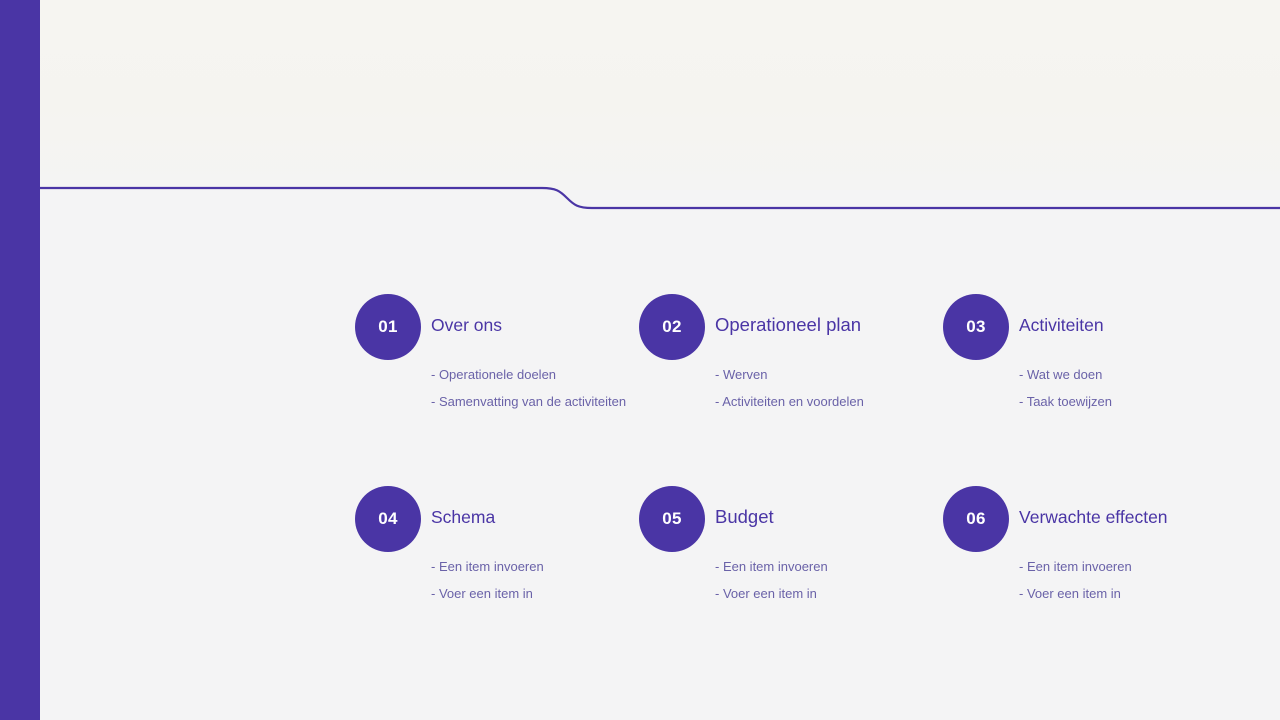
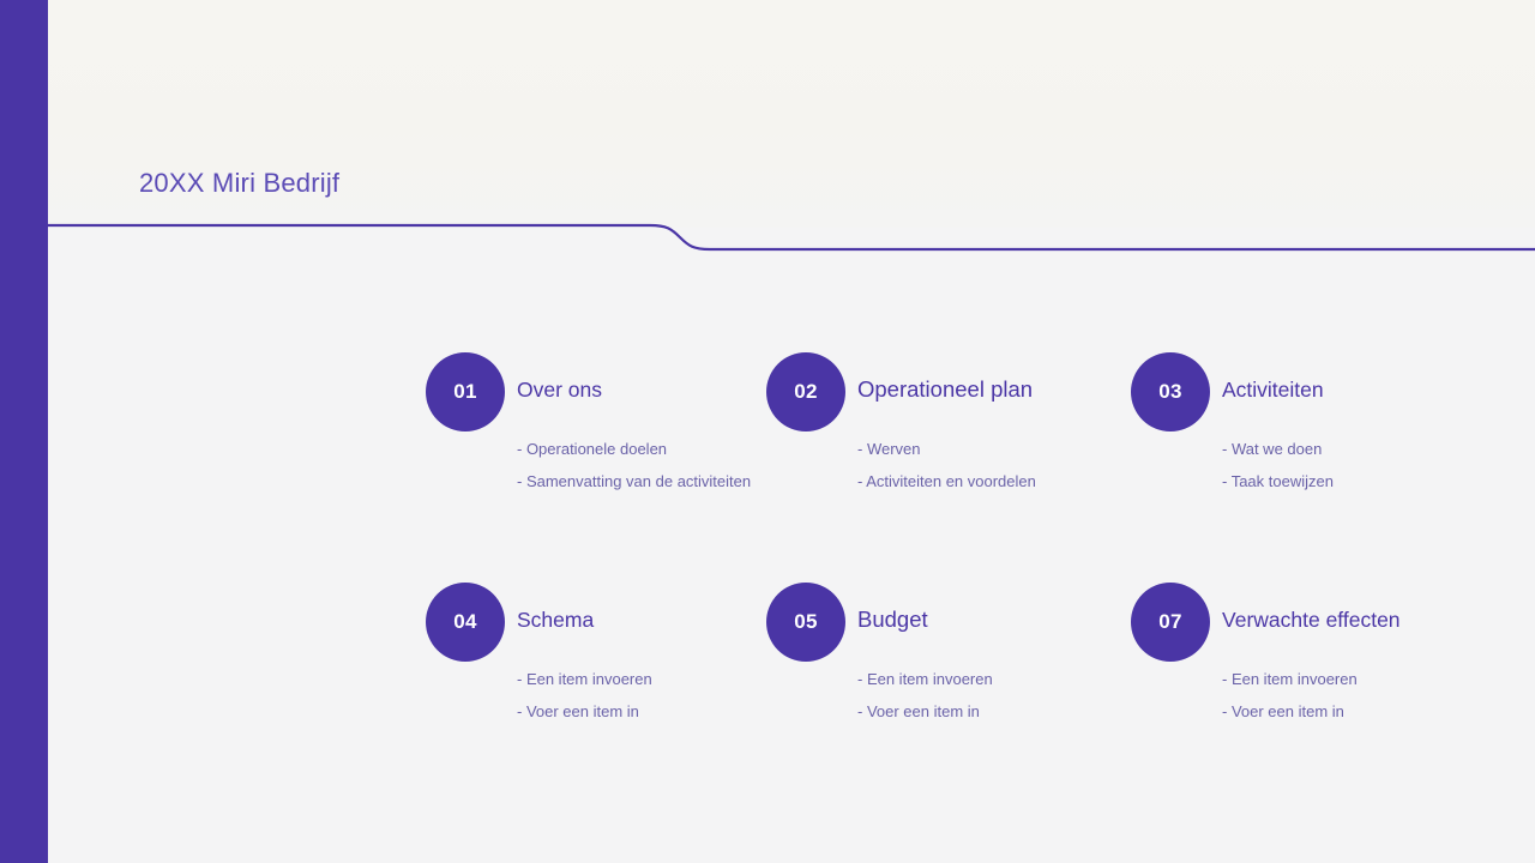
+ 20XX Miri Bedrijf
  01
  Over ons
  - Operationele doelen
  - Samenvatting van de activiteiten
  02
  Operationeel plan
  - Werven
  - Activiteiten en voordelen
  03
  Activiteiten
  - Wat we doen
  - Taak toewijzen
  04
  Schema
  - Een item invoeren
  - Voer een item in
  05
  Budget
  - Een item invoeren
  - Voer een item in
- 06
+ 07
  Verwachte effecten
  - Een item invoeren
  - Voer een item in
